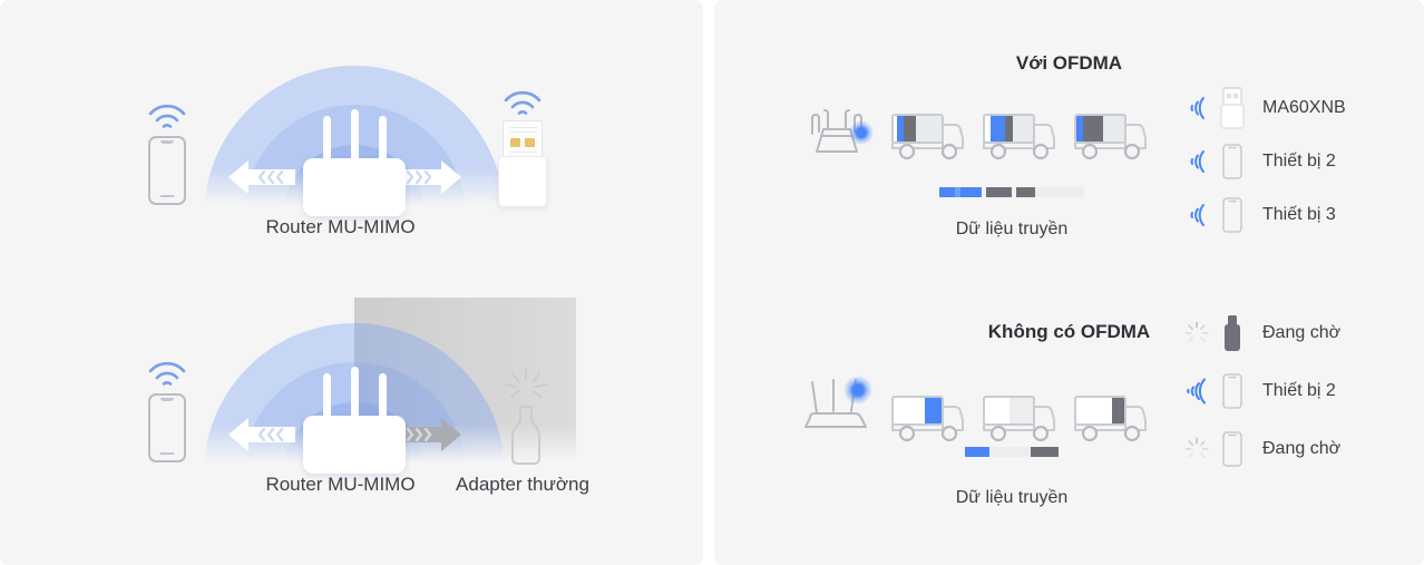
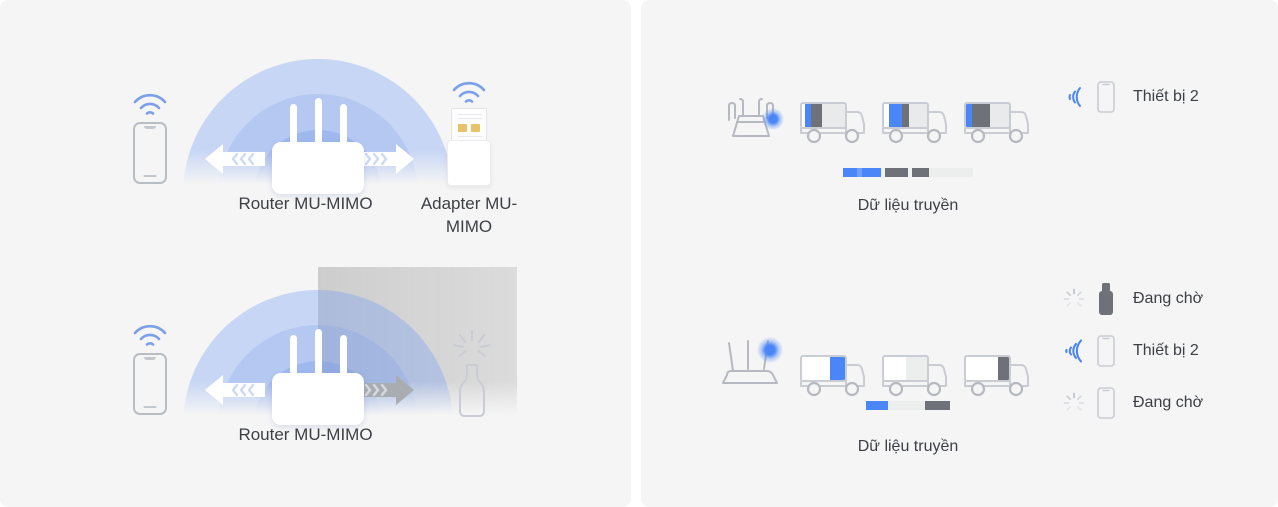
  Router MU-MIMO
+ Adapter MU-MIMO
  Router MU-MIMO
- Adapter thường
- Với OFDMA
  Dữ liệu truyền
- MA60XNB
  Thiết bị 2
- Thiết bị 3
- Không có OFDMA
  Dữ liệu truyền
  Đang chờ
  Thiết bị 2
  Đang chờ
